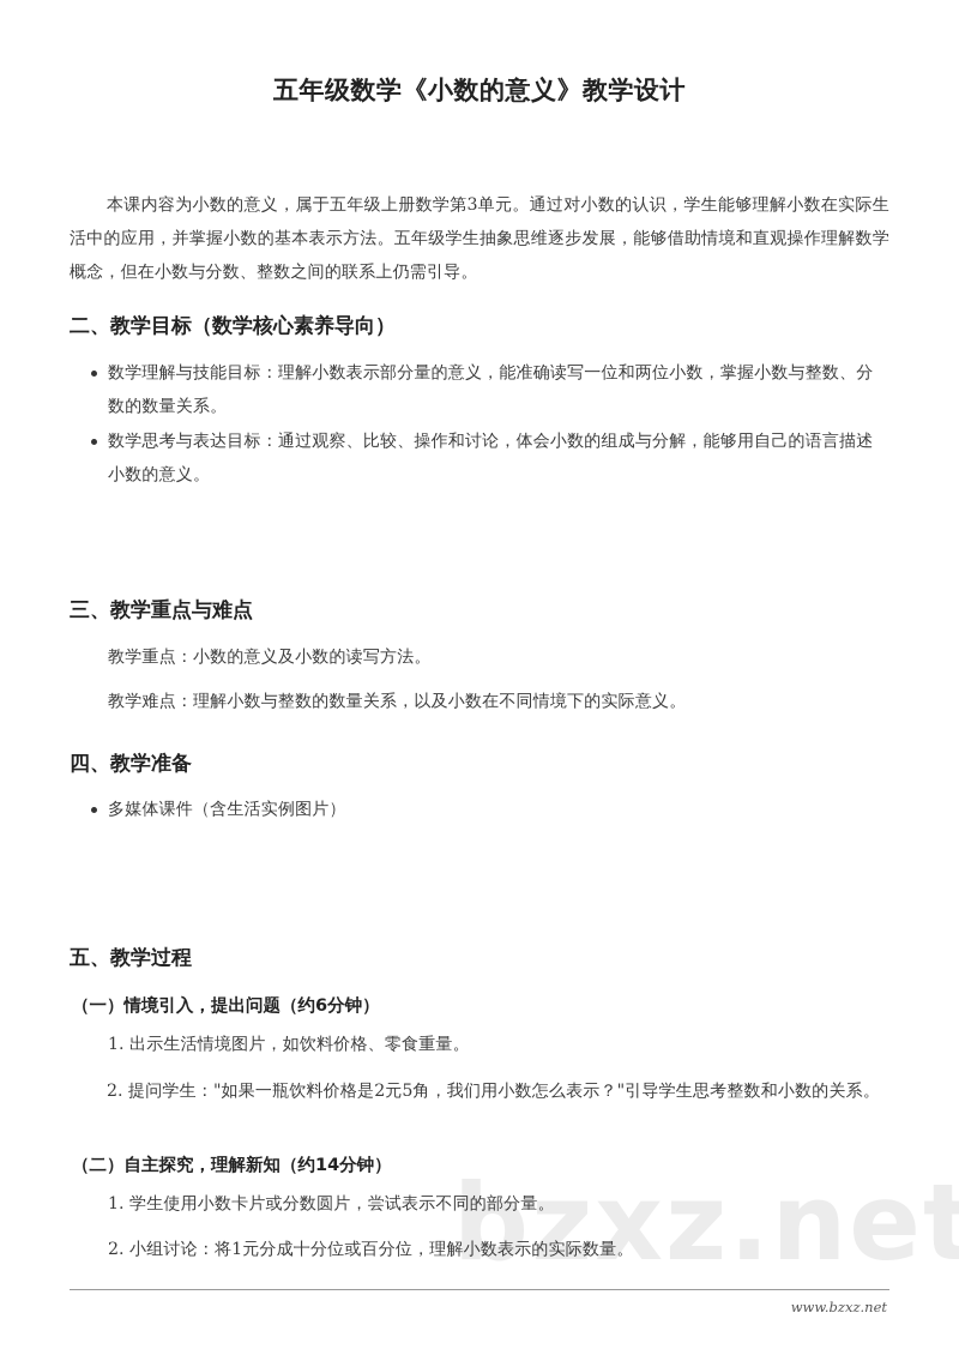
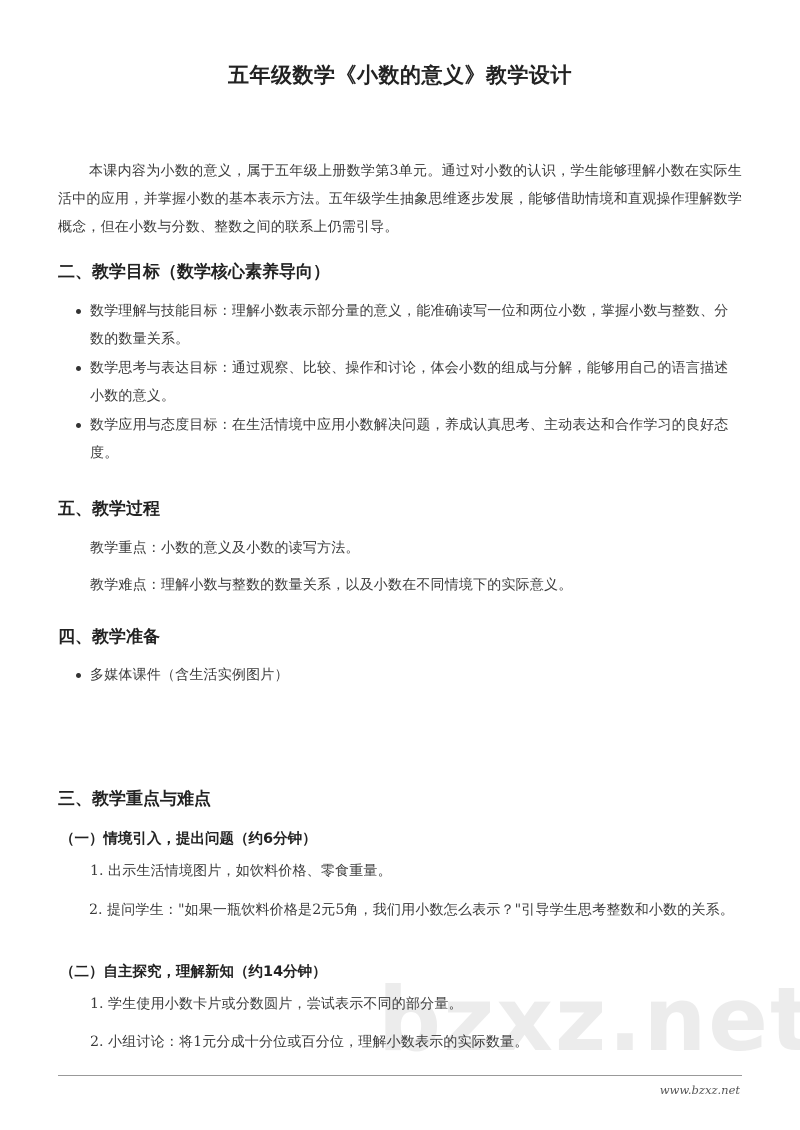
  bzxz.net
  五年级数学《小数的意义》教学设计
  本课内容为小数的意义，属于五年级上册数学第3单元。通过对小数的认识，学生能够理解小数在实际生活中的应用，并掌握小数的基本表示方法。五年级学生抽象思维逐步发展，能够借助情境和直观操作理解数学概念，但在小数与分数、整数之间的联系上仍需引导。
  二、教学目标（数学核心素养导向）
  数学理解与技能目标：理解小数表示部分量的意义，能准确读写一位和两位小数，掌握小数与整数、分数的数量关系。
  数学思考与表达目标：通过观察、比较、操作和讨论，体会小数的组成与分解，能够用自己的语言描述小数的意义。
+ 数学应用与态度目标：在生活情境中应用小数解决问题，养成认真思考、主动表达和合作学习的良好态度。
- 三、教学重点与难点
+ 五、教学过程
  教学重点：小数的意义及小数的读写方法。
  教学难点：理解小数与整数的数量关系，以及小数在不同情境下的实际意义。
  四、教学准备
  多媒体课件（含生活实例图片）
- 五、教学过程
+ 三、教学重点与难点
  （一）情境引入，提出问题（约6分钟）
  1. 出示生活情境图片，如饮料价格、零食重量。
  2. 提问学生："如果一瓶饮料价格是2元5角，我们用小数怎么表示？"引导学生思考整数和小数的关系。
  （二）自主探究，理解新知（约14分钟）
  1. 学生使用小数卡片或分数圆片，尝试表示不同的部分量。
  2. 小组讨论：将1元分成十分位或百分位，理解小数表示的实际数量。
  www.bzxz.net
